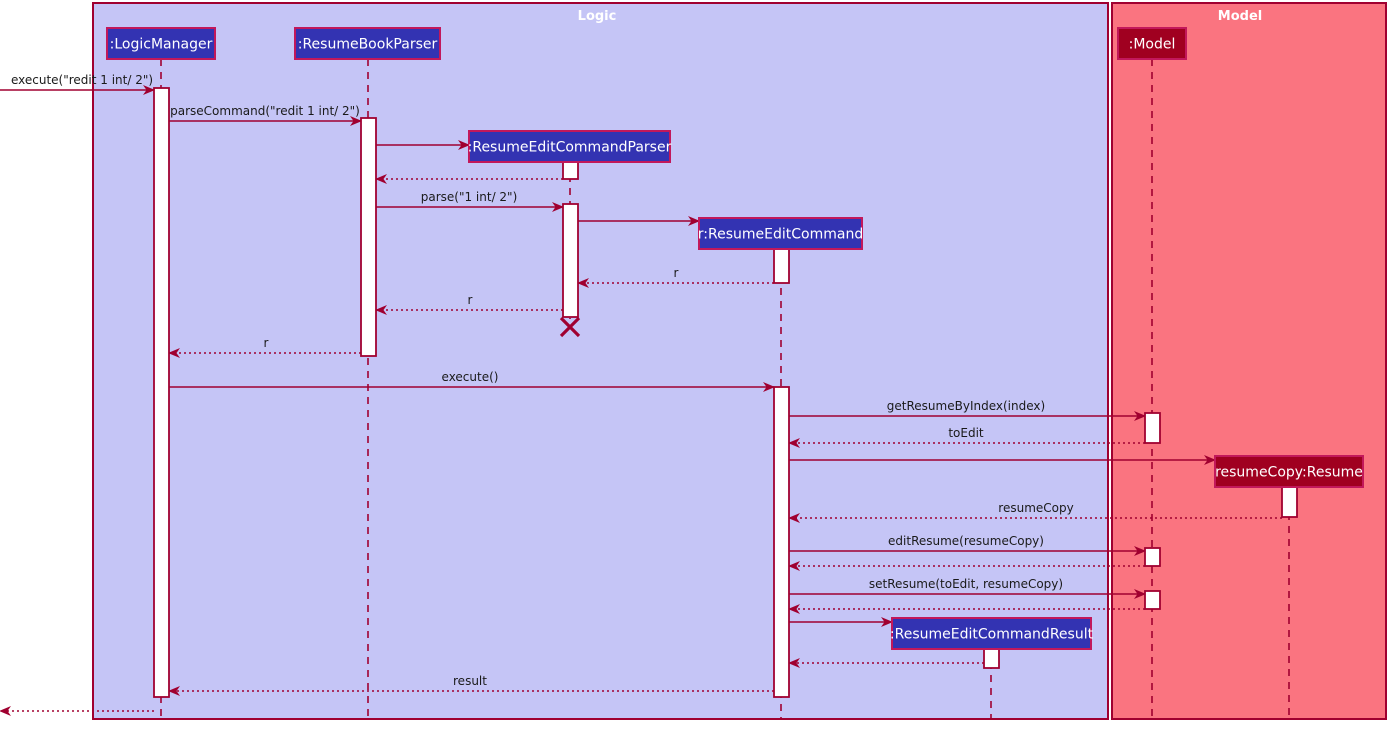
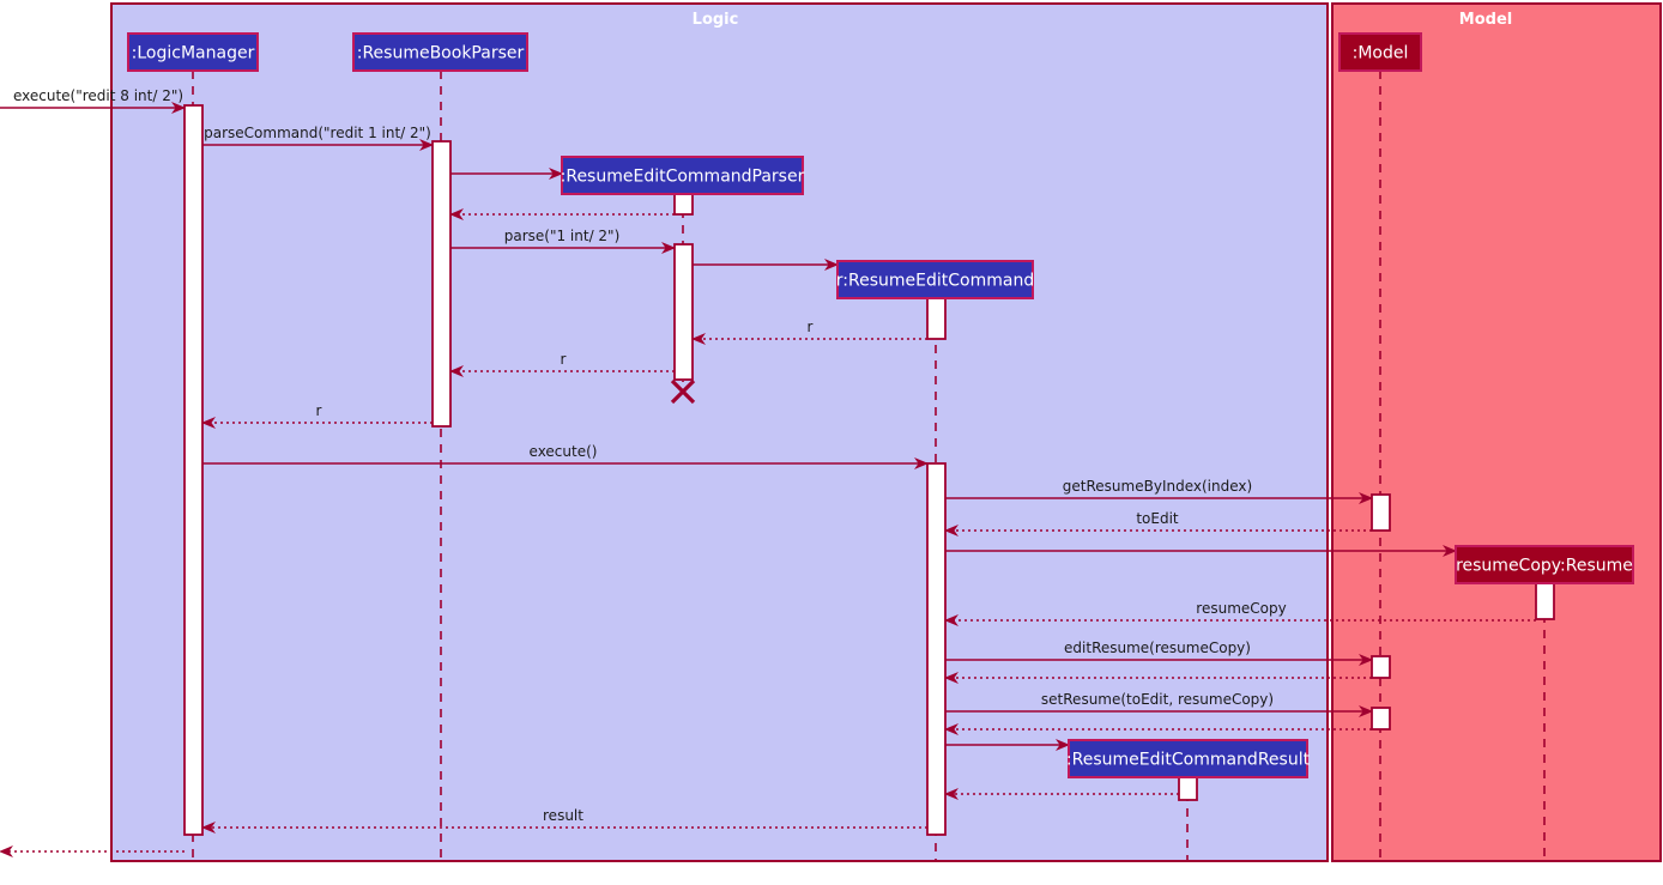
  Logic
  Model
- execute("redit 1 int/ 2")
+ execute("redit 8 int/ 2")
  parseCommand("redit 1 int/ 2")
  parse("1 int/ 2")
  r
  r
  r
  execute()
  getResumeByIndex(index)
  toEdit
  resumeCopy
  editResume(resumeCopy)
  setResume(toEdit, resumeCopy)
  result
  :LogicManager
  :ResumeBookParser
  :ResumeEditCommandParser
  r:ResumeEditCommand
  :Model
  resumeCopy:Resume
  :ResumeEditCommandResult
